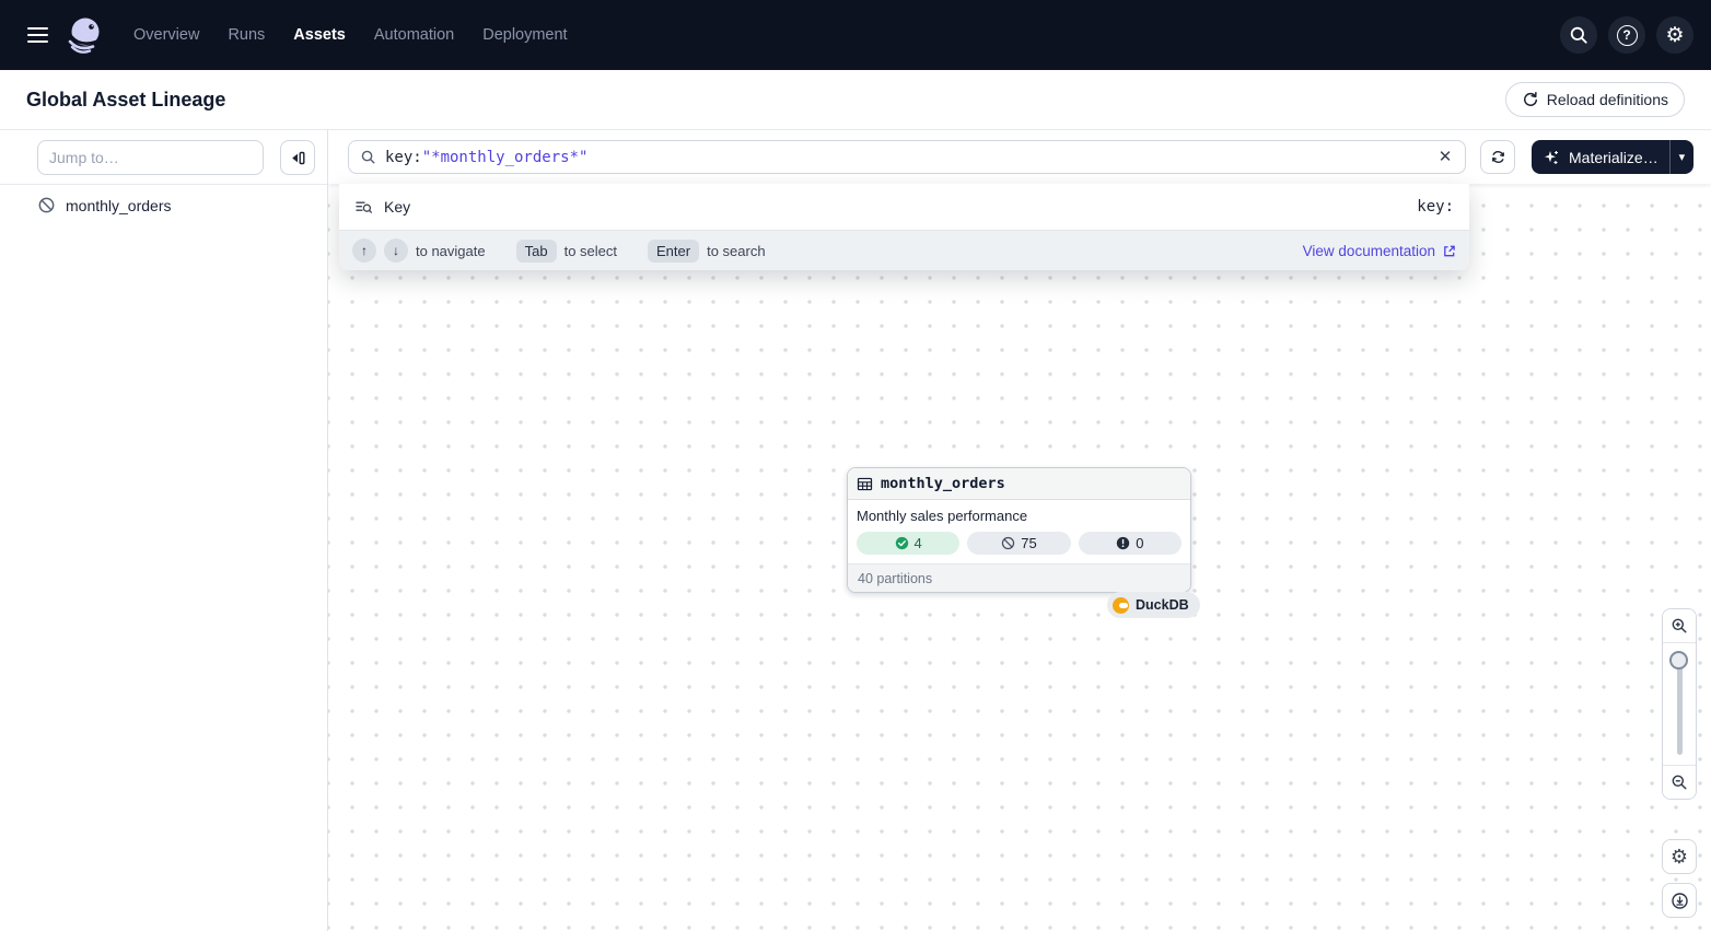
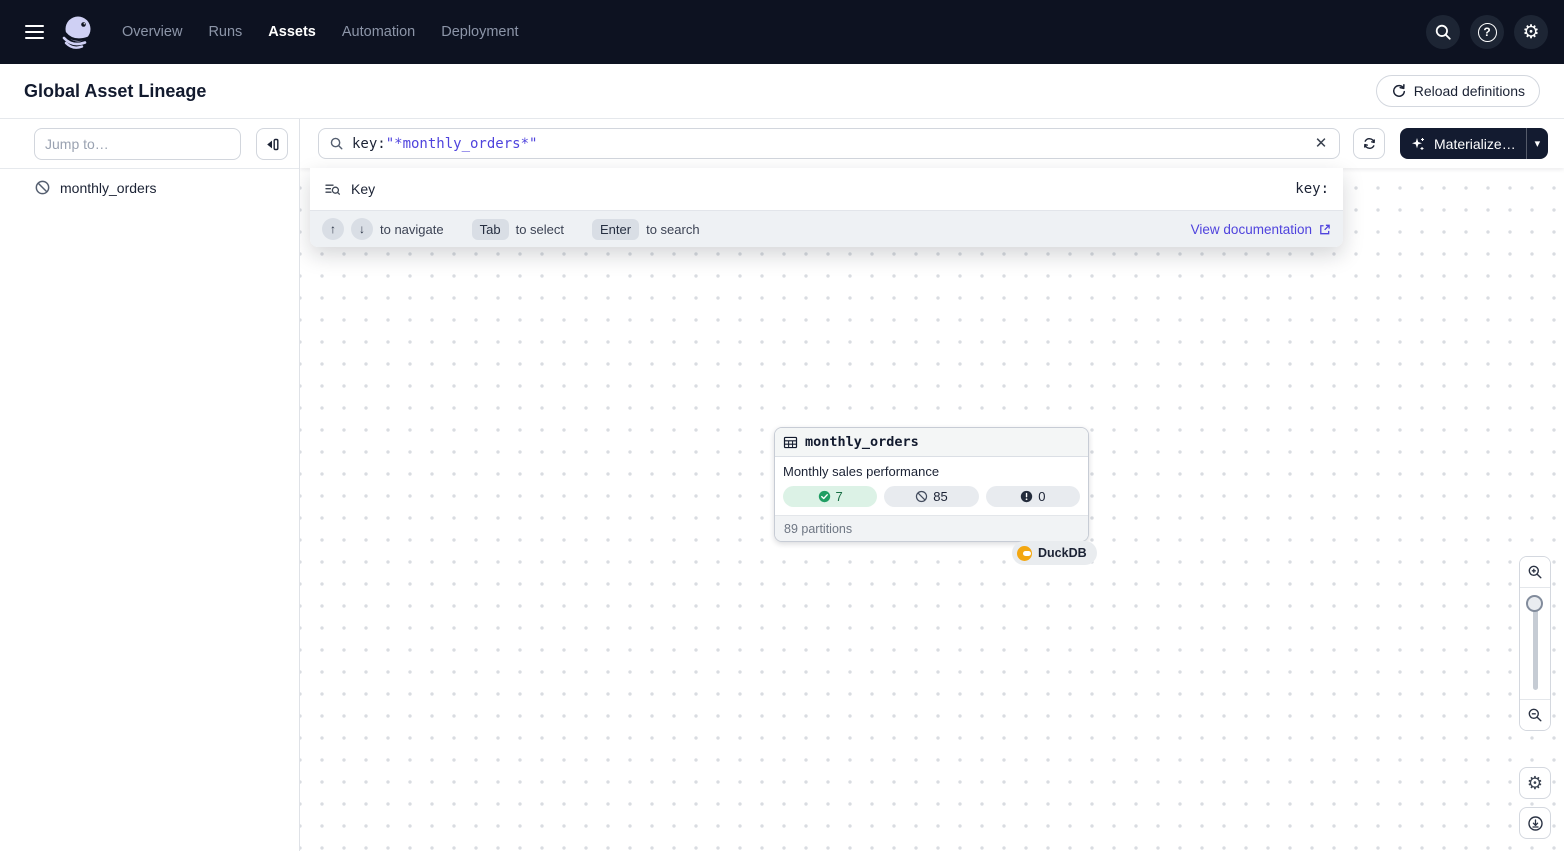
  Overview
  Runs
  Assets
  Automation
  Deployment
  ?
  ⚙
  Global Asset Lineage
  Reload definitions
  Jump to…
  monthly_orders
  key:"*monthly_orders*"
  ✕
  Materialize…
  ▾
  Key
  key:
  ↑
  ↓
  to navigate
  Tab
  to select
  Enter
  to search
  View documentation
  monthly_orders
  Monthly sales performance
- 4
+ 7
- 75
+ 85
  0
- 40 partitions
+ 89 partitions
  DuckDB
  ⚙
